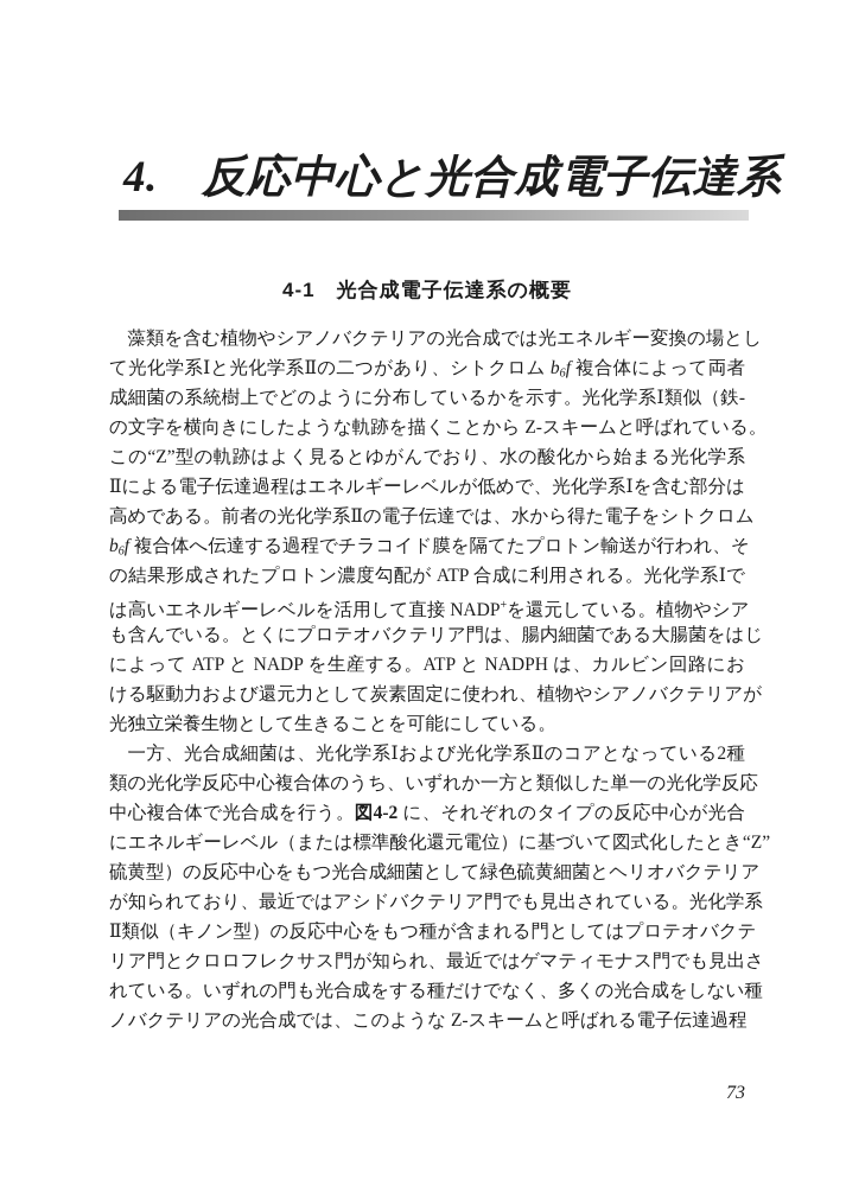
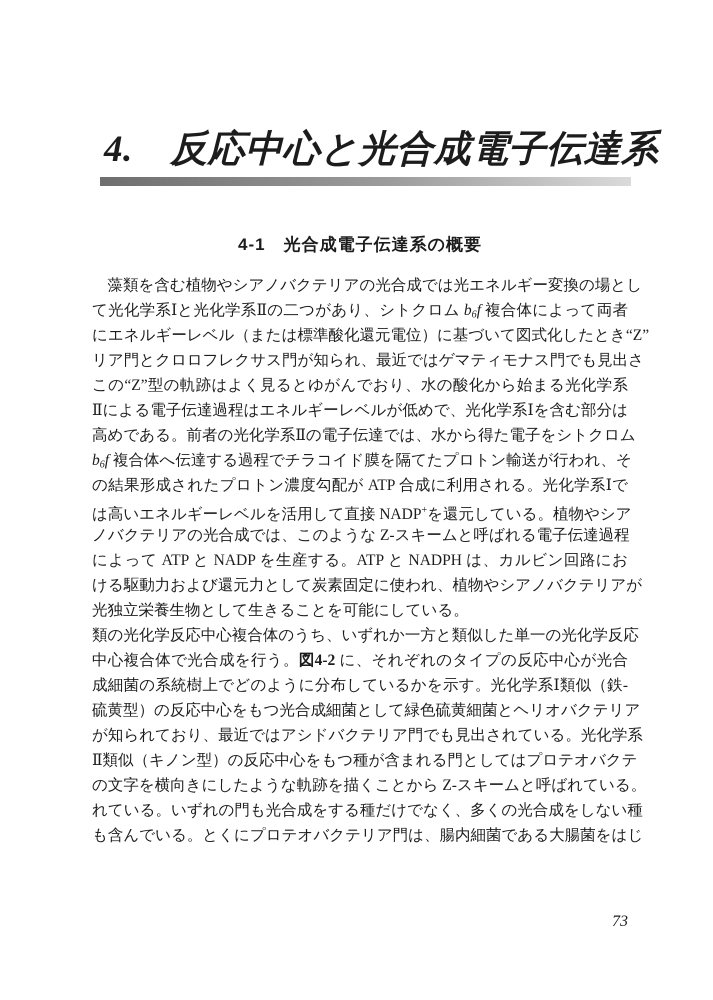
  4. 反応中心と光合成電子伝達系
  4-1 光合成電子伝達系の概要
  藻類を含む植物やシアノバクテリアの光合成では光エネルギー変換の場とし
  て光化学系Ⅰと光化学系Ⅱの二つがあり、シトクロム b6f 複合体によって両者
- 成細菌の系統樹上でどのように分布しているかを示す。光化学系Ⅰ類似（鉄-
+ にエネルギーレベル（または標準酸化還元電位）に基づいて図式化したとき“Z”
- の文字を横向きにしたような軌跡を描くことから Z-スキームと呼ばれている。
+ リア門とクロロフレクサス門が知られ、最近ではゲマティモナス門でも見出さ
  この“Z”型の軌跡はよく見るとゆがんでおり、水の酸化から始まる光化学系
  Ⅱによる電子伝達過程はエネルギーレベルが低めで、光化学系Ⅰを含む部分は
  高めである。前者の光化学系Ⅱの電子伝達では、水から得た電子をシトクロム
  b6f 複合体へ伝達する過程でチラコイド膜を隔てたプロトン輸送が行われ、そ
  の結果形成されたプロトン濃度勾配が ATP 合成に利用される。光化学系Ⅰで
  は高いエネルギーレベルを活用して直接 NADP+を還元している。植物やシア
- も含んでいる。とくにプロテオバクテリア門は、腸内細菌である大腸菌をはじ
+ ノバクテリアの光合成では、このような Z-スキームと呼ばれる電子伝達過程
  によって ATP と NADP を生産する。ATP と NADPH は、カルビン回路にお
  ける駆動力および還元力として炭素固定に使われ、植物やシアノバクテリアが
  光独立栄養生物として生きることを可能にしている。
- 一方、光合成細菌は、光化学系Ⅰおよび光化学系Ⅱのコアとなっている2種
  類の光化学反応中心複合体のうち、いずれか一方と類似した単一の光化学反応
  中心複合体で光合成を行う。図4-2 に、それぞれのタイプの反応中心が光合
- にエネルギーレベル（または標準酸化還元電位）に基づいて図式化したとき“Z”
+ 成細菌の系統樹上でどのように分布しているかを示す。光化学系Ⅰ類似（鉄-
  硫黄型）の反応中心をもつ光合成細菌として緑色硫黄細菌とヘリオバクテリア
  が知られており、最近ではアシドバクテリア門でも見出されている。光化学系
  Ⅱ類似（キノン型）の反応中心をもつ種が含まれる門としてはプロテオバクテ
- リア門とクロロフレクサス門が知られ、最近ではゲマティモナス門でも見出さ
+ の文字を横向きにしたような軌跡を描くことから Z-スキームと呼ばれている。
  れている。いずれの門も光合成をする種だけでなく、多くの光合成をしない種
- ノバクテリアの光合成では、このような Z-スキームと呼ばれる電子伝達過程
+ も含んでいる。とくにプロテオバクテリア門は、腸内細菌である大腸菌をはじ
  73
